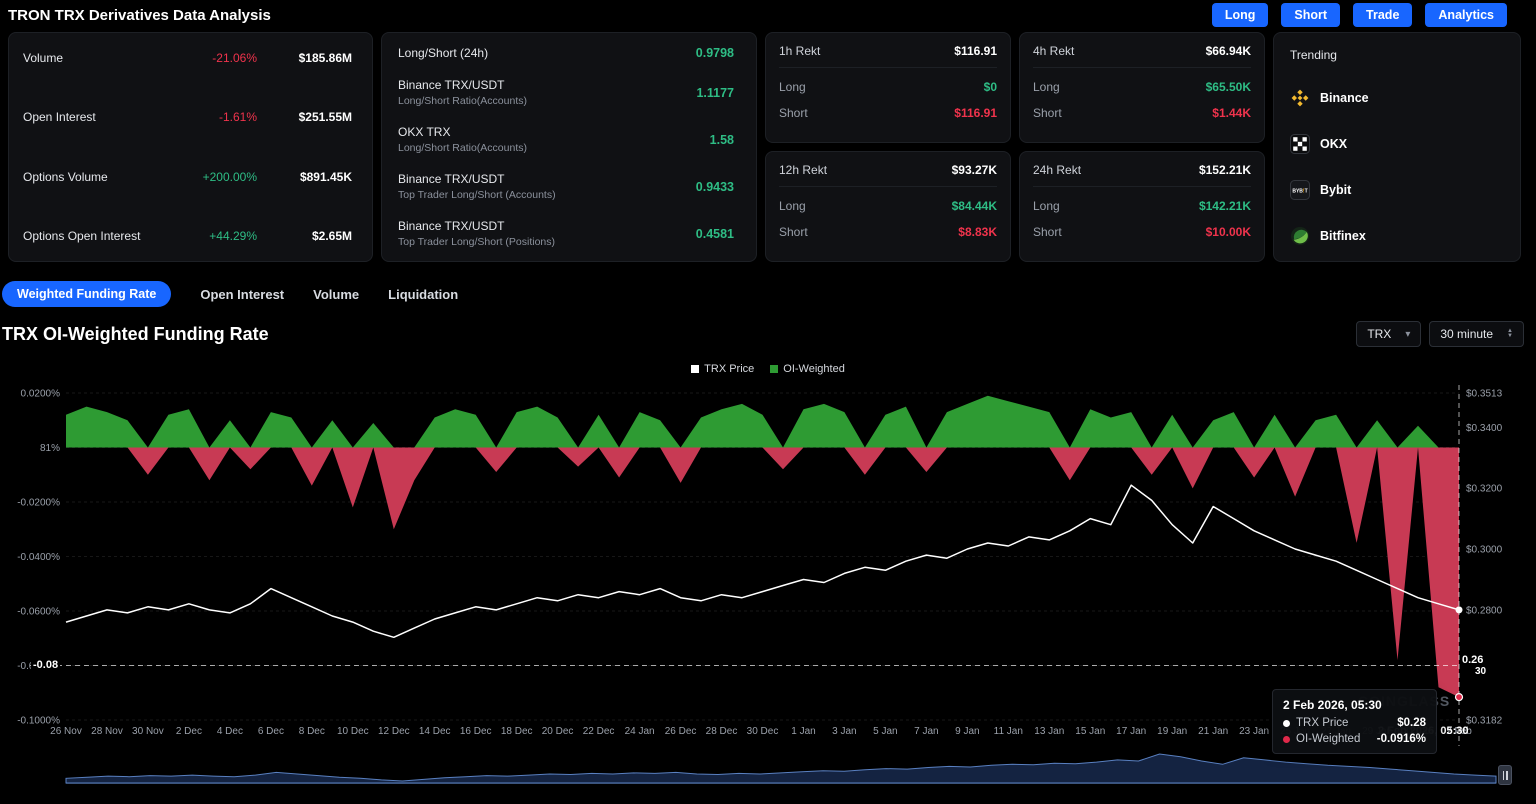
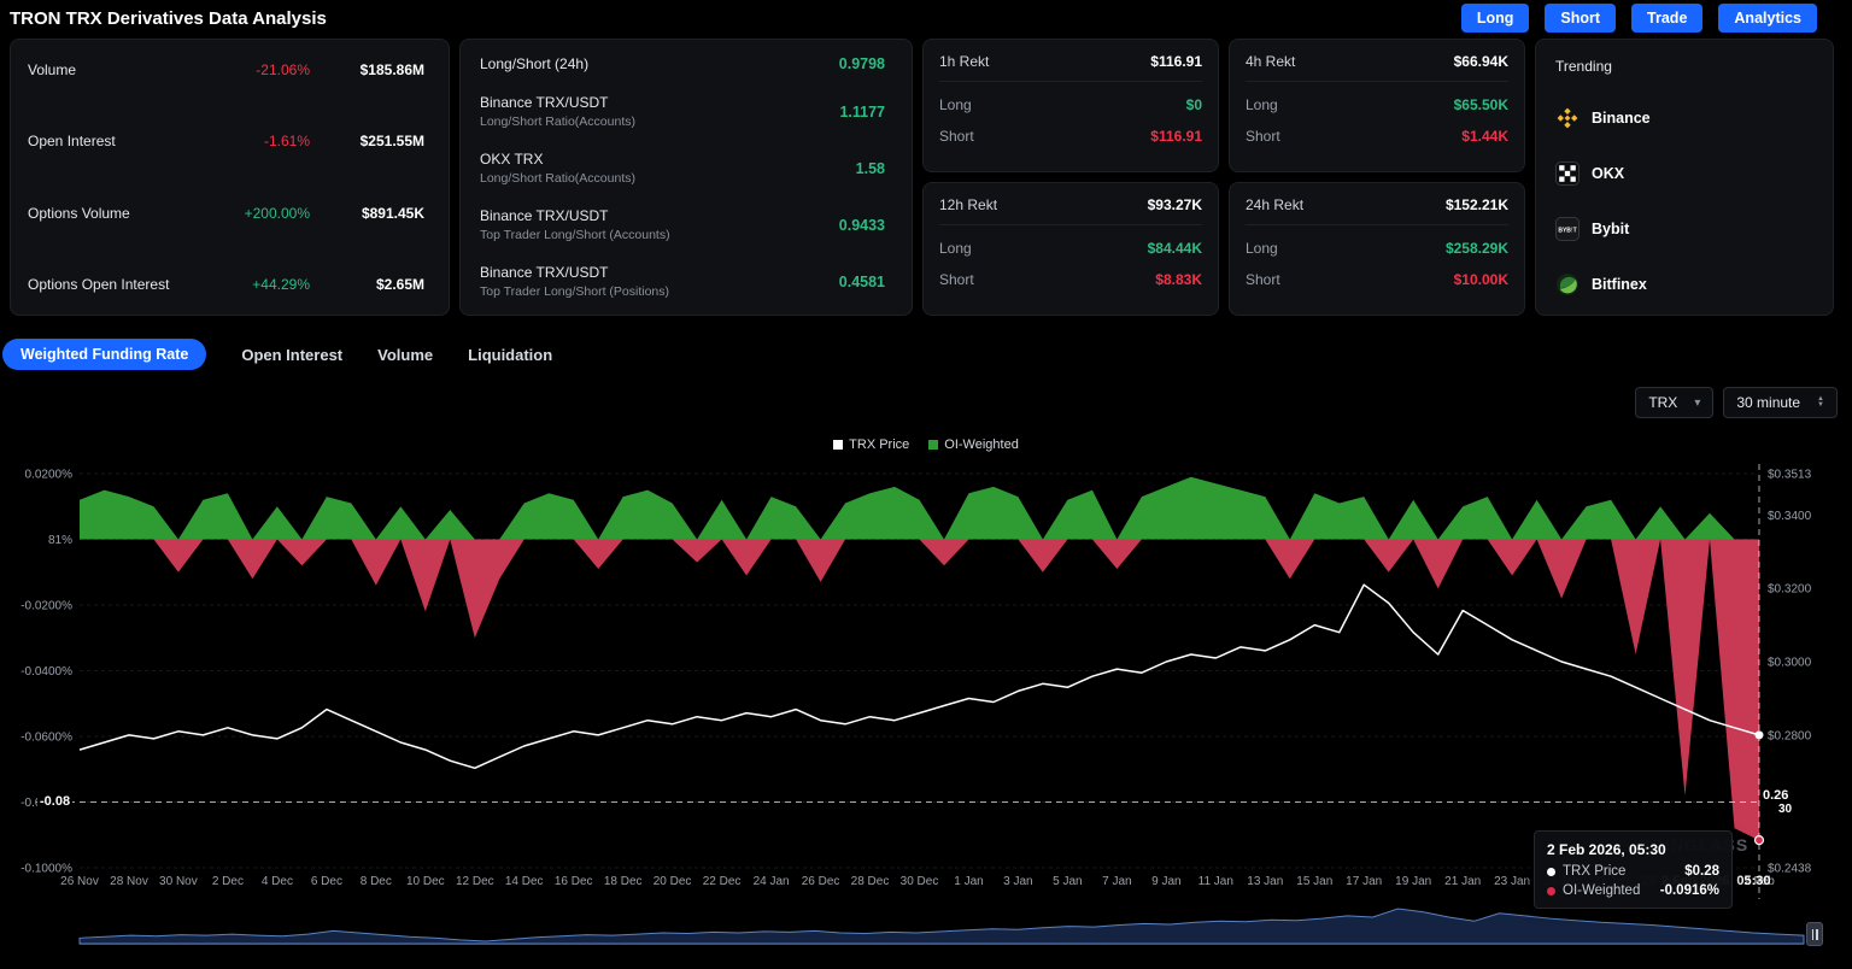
  TRON TRX Derivatives Data Analysis
  Long
  Short
  Trade
  Analytics
  Volume
  -21.06%
  $185.86M
  Open Interest
  -1.61%
  $251.55M
  Options Volume
  +200.00%
  $891.45K
  Options Open Interest
  +44.29%
  $2.65M
  Long/Short (24h)
  0.9798
  Binance TRX/USDT
  Long/Short Ratio(Accounts)
  1.1177
  OKX TRX
  Long/Short Ratio(Accounts)
  1.58
  Binance TRX/USDT
  Top Trader Long/Short (Accounts)
  0.9433
  Binance TRX/USDT
  Top Trader Long/Short (Positions)
  0.4581
  1h Rekt
  $116.91
  Long
  $0
  Short
  $116.91
  4h Rekt
  $66.94K
  Long
  $65.50K
  Short
  $1.44K
  12h Rekt
  $93.27K
  Long
  $84.44K
  Short
  $8.83K
  24h Rekt
  $152.21K
  Long
- $142.21K
+ $258.29K
  Short
  $10.00K
  Trending
  Binance
  OKX
  Bybit
  Bitfinex
  Weighted Funding Rate
  Open Interest
  Volume
  Liquidation
- TRX OI-Weighted Funding Rate
  TRX
  ▾
  30 minute
  TRX Price
  OI-Weighted
  0.0200%
  81%
  -0.0200%
  -0.0400%
  -0.0600%
  -0.1000%
  $0.3513
  $0.3400
  $0.3200
  $0.3000
  $0.2800
- $0.3182
+ $0.2438
  26 Nov
  28 Nov
  30 Nov
  2 Dec
  4 Dec
  6 Dec
  8 Dec
  10 Dec
  12 Dec
  14 Dec
  16 Dec
  18 Dec
  20 Dec
  22 Dec
  24 Jan
  26 Dec
  28 Dec
  30 Dec
  1 Jan
  3 Jan
  5 Jan
  7 Jan
  9 Jan
  11 Jan
  13 Jan
  15 Jan
  17 Jan
  19 Jan
  21 Jan
  23 Jan
  2 Feb
  -0.08
  0.26
  30
  2 Feb 2026, 05:30
  TRX Price
  $0.28
  OI-Weighted
  -0.0916%
